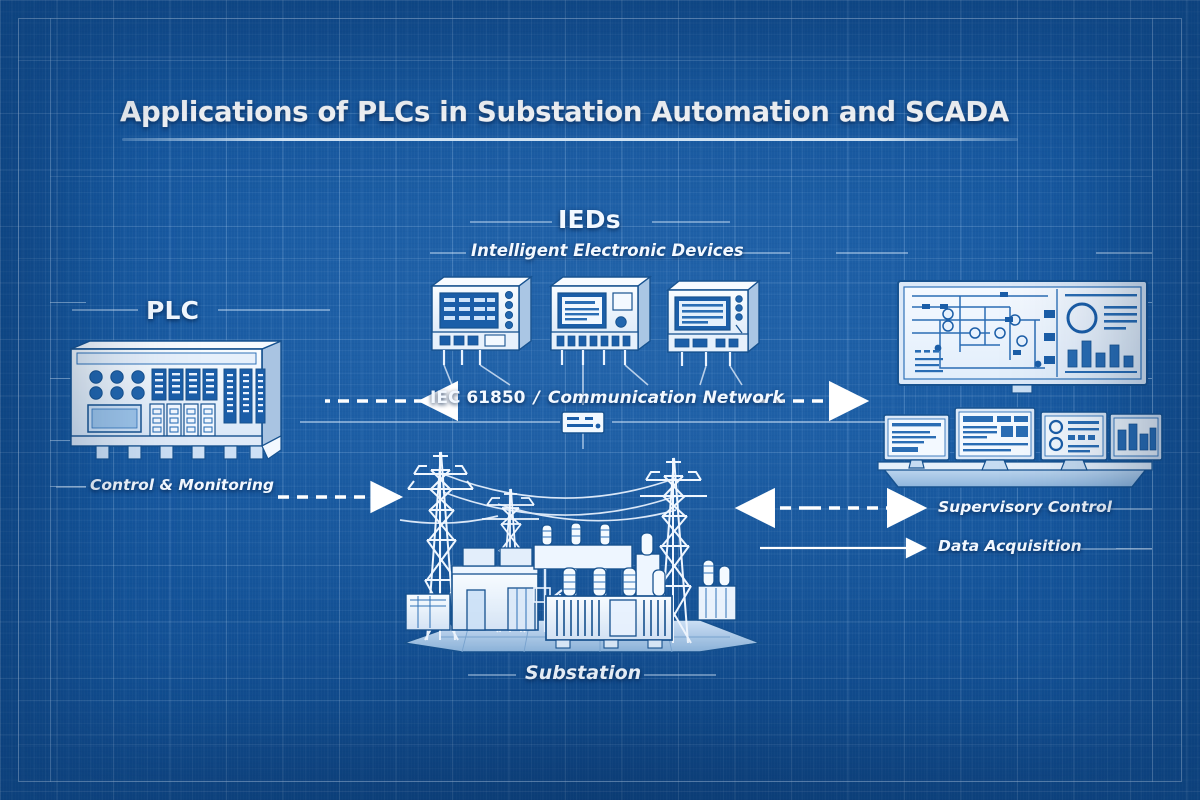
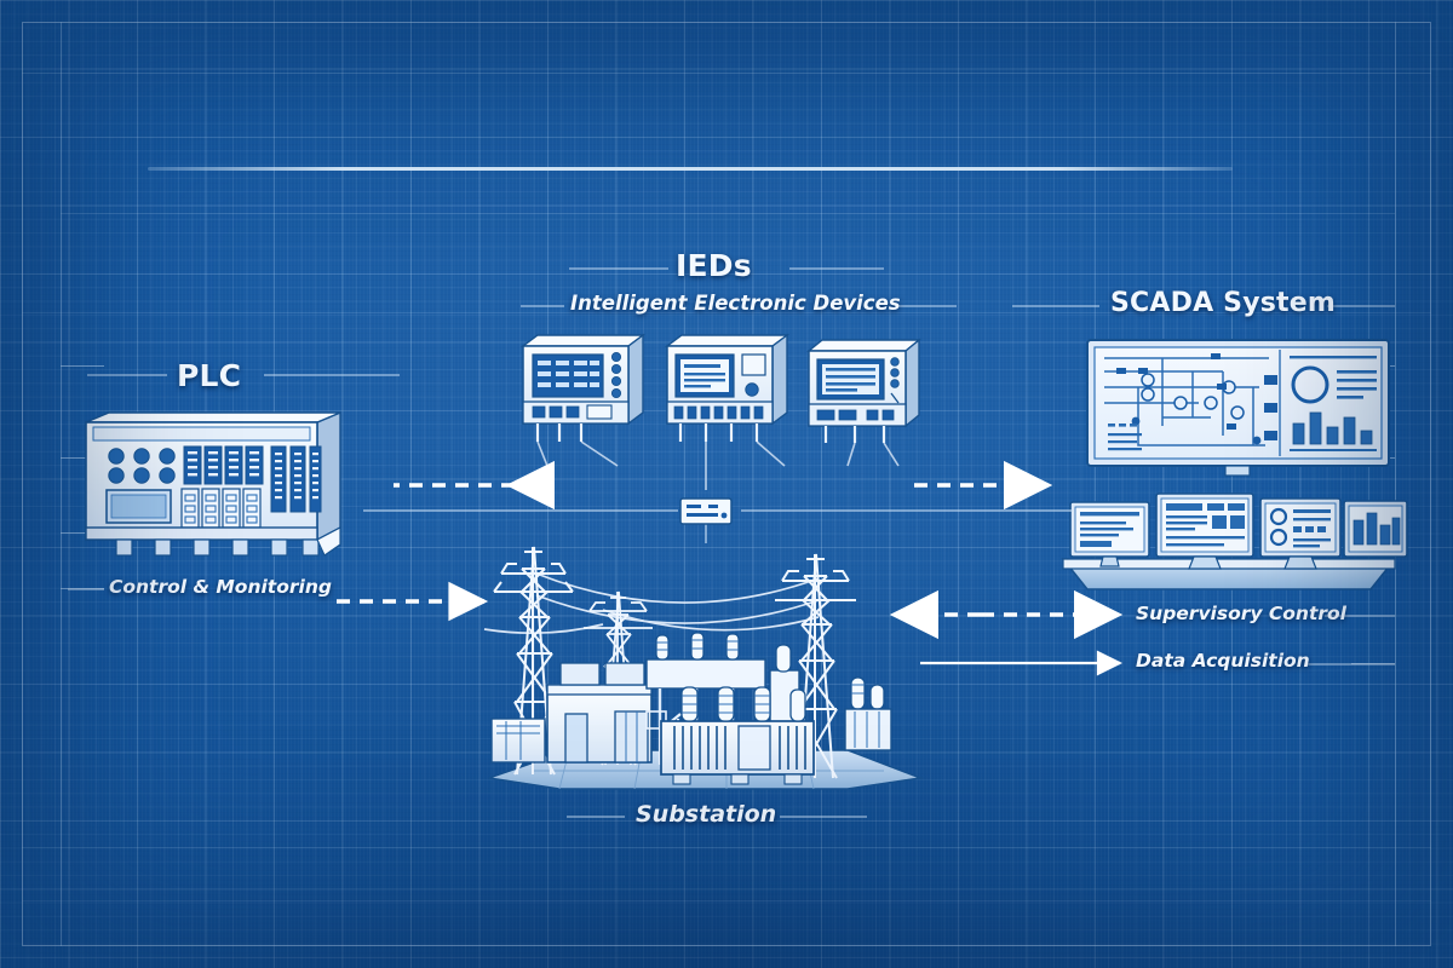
- Applications of PLCs in Substation Automation and SCADA
  PLC
  IEDs
  Intelligent Electronic Devices
+ SCADA System
  Substation
- IEC 61850 / Communication Network
  Control & Monitoring
  Supervisory Control
  Data Acquisition
